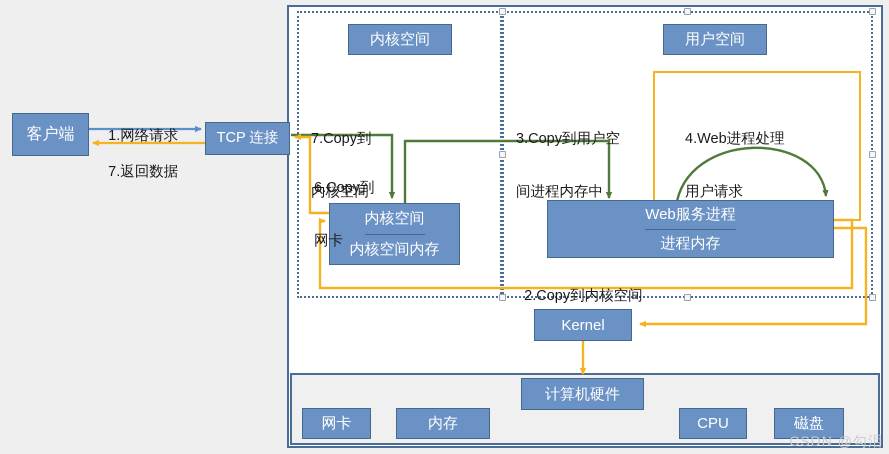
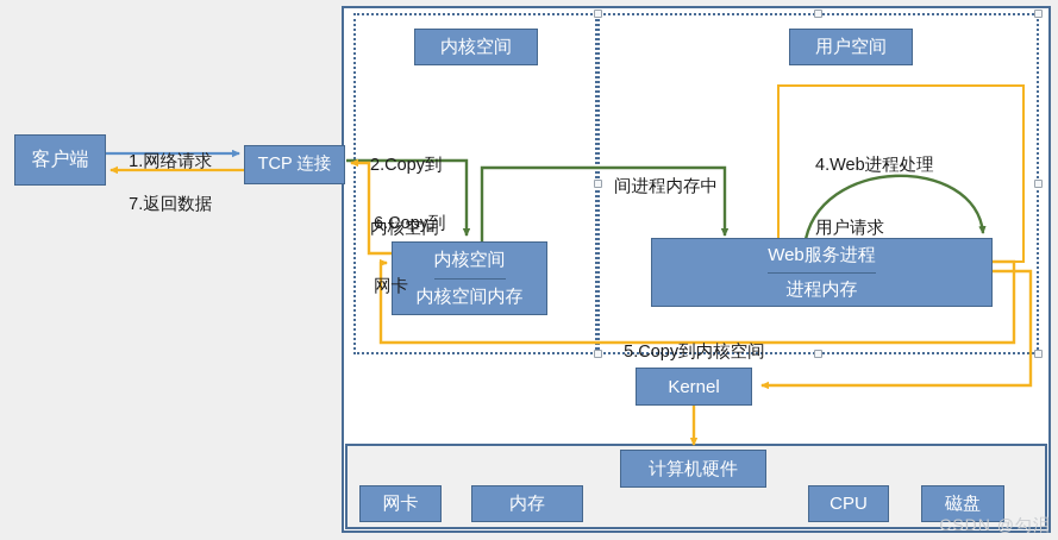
  客户端
  TCP 连接
  内核空间
  用户空间
  内核空间
  内核空间内存
  Web服务进程
  进程内存
  Kernel
  计算机硬件
  网卡
  内存
  CPU
  磁盘
  1.网络请求
  7.返回数据
- 7.Copy到
+ 2.Copy到
  内核空间
  6.Copy到
  网卡
- 3.Copy到用户空
  间进程内存中
  4.Web进程处理
  用户请求
- 2.Copy到内核空间
+ 5.Copy到内核空间
  CSDN @勾泪
